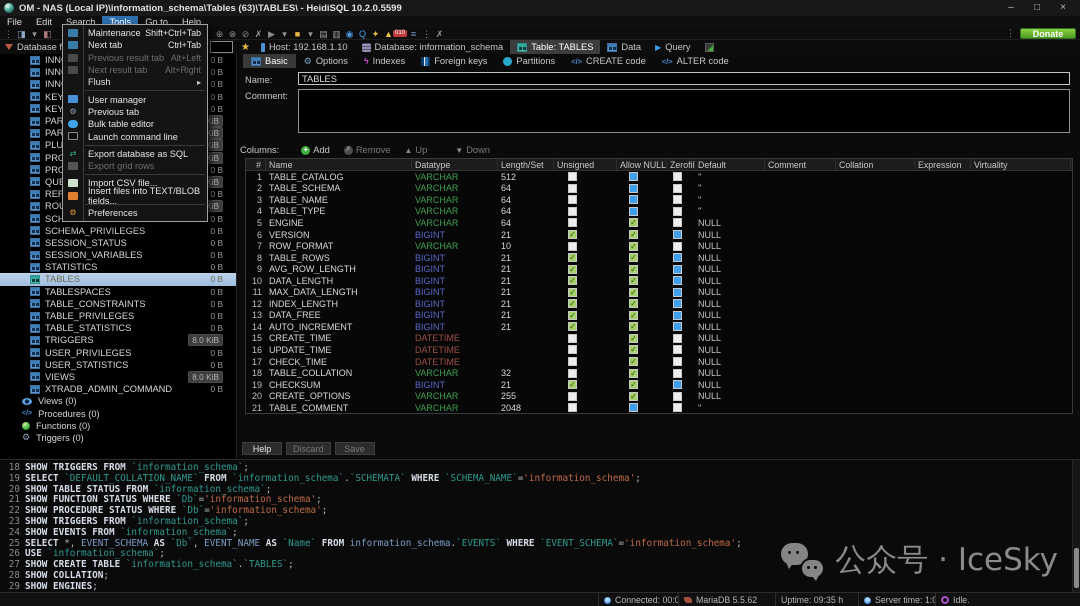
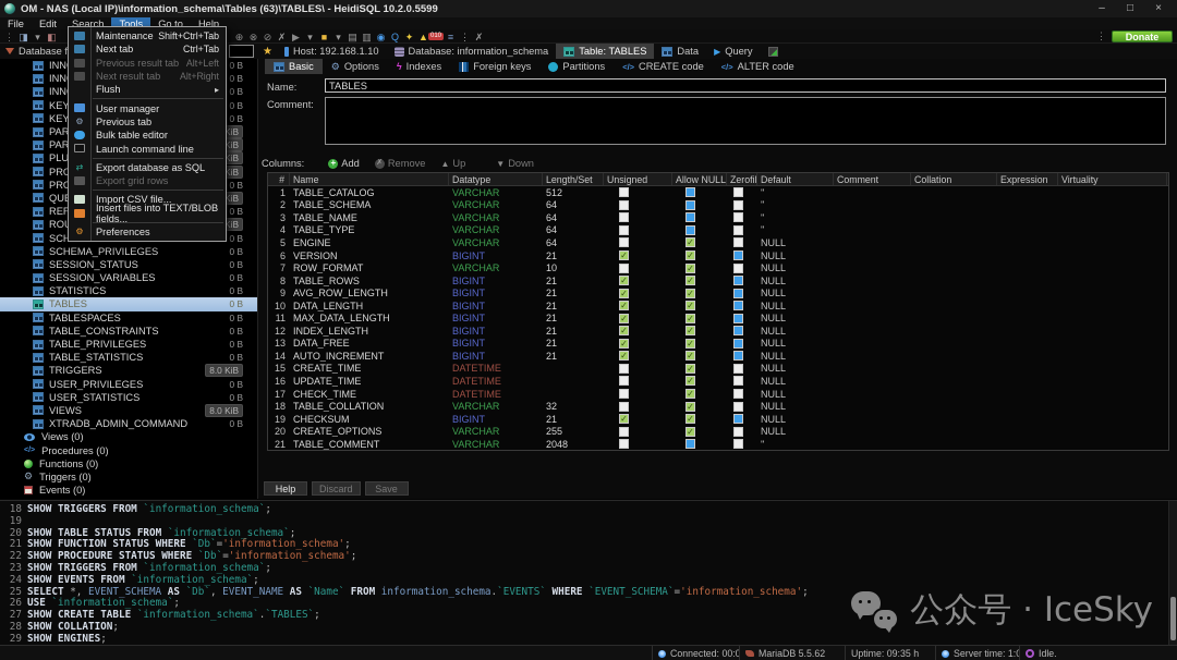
  OM - NAS (Local IP)\information_schema\Tables (63)\TABLES\ - HeidiSQL 10.2.0.5599
  –
  □
  ×
  File
  Edit
  Search
  Tools
  Go to
  Help
  ⋮
  ◨
  ▾
  ◧
  ⊕
  ⊗
  ⊘
  ✗
  ▶
  ▾
  ■
  ▾
  ▤
  ▥
  ◉
  Q
  ✦
  ▲
  ≡
  ⋮
  ✗
  ⋮
  Donate
  ★
  Host: 192.168.1.10
  Database: information_schema
  Table: TABLES
  Data
  ▶
  Query
  0 B
  0 B
  0 B
  0 B
  0 B
  0 B
  0 B
  0 B
  SCHEMA_PRIVILEGES
  0 B
  SESSION_STATUS
  0 B
  SESSION_VARIABLES
  0 B
  STATISTICS
  0 B
  TABLES
  0 B
  TABLESPACES
  0 B
  TABLE_CONSTRAINTS
  0 B
  TABLE_PRIVILEGES
  0 B
  TABLE_STATISTICS
  0 B
  TRIGGERS
  8.0 KiB
  USER_PRIVILEGES
  0 B
  USER_STATISTICS
  0 B
  VIEWS
  8.0 KiB
  XTRADB_ADMIN_COMMAND
  0 B
  Views (0)
  Procedures (0)
  Functions (0)
  ⚙
  Triggers (0)
+ Events (0)
  Basic
  ⚙
  Options
  ϟ
  Indexes
  Foreign keys
  Partitions
  </>
  CREATE code
  </>
  ALTER code
  Name:
  TABLES
  Comment:
  Columns:
  +
  Add
  Remove
  ▲
  Up
  ▼
  Down
  #
  Name
  Datatype
  Length/Set
  Unsigned
  Allow NULL
  Zerofil
  Default
  Comment
  Collation
  Expression
  Virtuality
  1
  TABLE_CATALOG
  VARCHAR
  512
  ''
  2
  TABLE_SCHEMA
  VARCHAR
  64
  ''
  3
  TABLE_NAME
  VARCHAR
  64
  ''
  4
  TABLE_TYPE
  VARCHAR
  64
  ''
  5
  ENGINE
  VARCHAR
  64
  NULL
  6
  VERSION
  BIGINT
  21
  NULL
  7
  ROW_FORMAT
  VARCHAR
  10
  NULL
  8
  TABLE_ROWS
  BIGINT
  21
  NULL
  9
  AVG_ROW_LENGTH
  BIGINT
  21
  NULL
  10
  DATA_LENGTH
  BIGINT
  21
  NULL
  11
  MAX_DATA_LENGTH
  BIGINT
  21
  NULL
  12
  INDEX_LENGTH
  BIGINT
  21
  NULL
  13
  DATA_FREE
  BIGINT
  21
  NULL
  14
  AUTO_INCREMENT
  BIGINT
  21
  NULL
  15
  CREATE_TIME
  DATETIME
  NULL
  16
  UPDATE_TIME
  DATETIME
  NULL
  17
  CHECK_TIME
  DATETIME
  NULL
  18
  TABLE_COLLATION
  VARCHAR
  32
  NULL
  19
  CHECKSUM
  BIGINT
  21
  NULL
  20
  CREATE_OPTIONS
  VARCHAR
  255
  NULL
  21
  TABLE_COMMENT
  VARCHAR
  2048
  ''
  Help
  Discard
  Save
  18
  SHOW TRIGGERS FROM `information_schema`;
  19
- SELECT `DEFAULT_COLLATION_NAME` FROM `information_schema`.`SCHEMATA` WHERE `SCHEMA_NAME`='information_schema';
  20
  SHOW TABLE STATUS FROM `information_schema`;
  21
  SHOW FUNCTION STATUS WHERE `Db`='information_schema';
  22
  SHOW PROCEDURE STATUS WHERE `Db`='information_schema';
  23
  SHOW TRIGGERS FROM `information_schema`;
  24
  SHOW EVENTS FROM `information_schema`;
  25
  SELECT *, EVENT_SCHEMA AS `Db`, EVENT_NAME AS `Name` FROM information_schema.`EVENTS` WHERE `EVENT_SCHEMA`='information_schema';
  26
  USE `information_schema`;
  27
  SHOW CREATE TABLE `information_schema`.`TABLES`;
  28
  SHOW COLLATION;
  29
  SHOW ENGINES;
  Connected: 00:0
  MariaDB 5.5.62
  Uptime: 09:35 h
  Server time: 1:0
  Idle.
  Maintenance
  Shift+Ctrl+Tab
  Next tab
  Ctrl+Tab
  Previous result tab
  Alt+Left
  Next result tab
  Alt+Right
  Flush
  ▸
  User manager
  ⚙
  Previous tab
  Bulk table editor
  Launch command line
  ⇄
  Export database as SQL
  Export grid rows
  Import CSV file...
  Insert files into TEXT/BLOB fields...
  ⚙
  Preferences
  公众号 · IceSky
